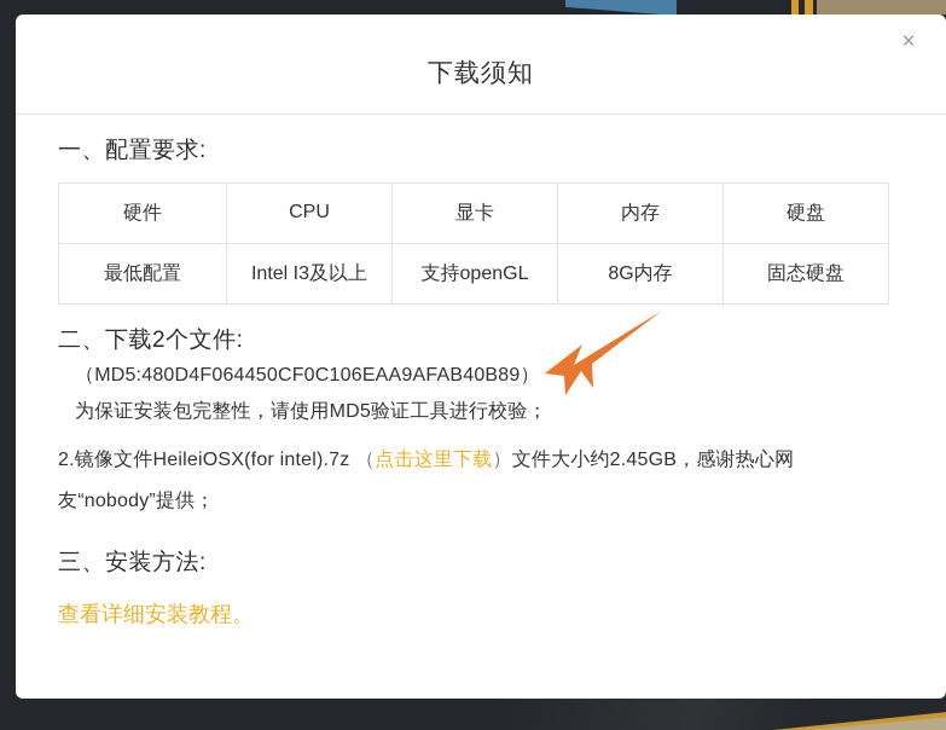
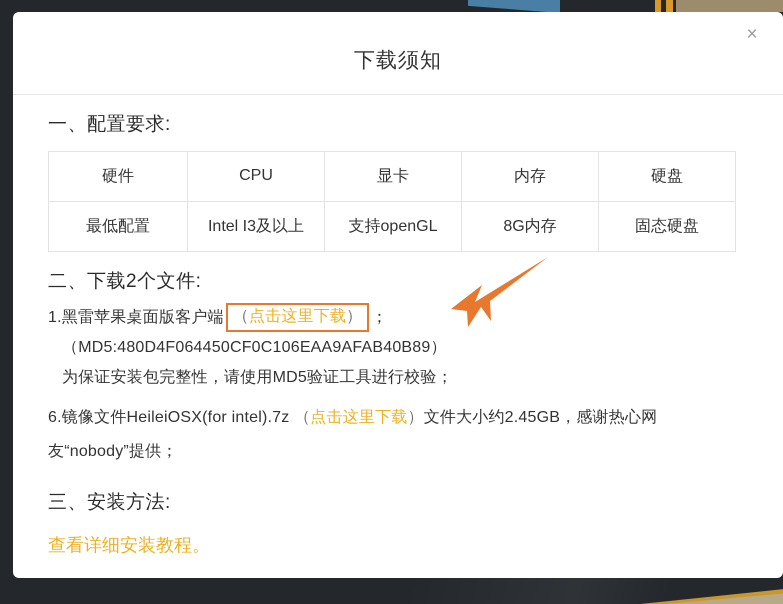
  下载须知
  ×
  一、配置要求:
  硬件	CPU	显卡	内存	硬盘
  最低配置	Intel I3及以上	支持openGL	8G内存	固态硬盘
  二、下载2个文件:
+ 1.黑雷苹果桌面版客户端 （点击这里下载） ；
  （MD5:480D4F064450CF0C106EAA9AFAB40B89）
  为保证安装包完整性，请使用MD5验证工具进行校验；
- 2.镜像文件HeileiOSX(for intel).7z （点击这里下载）文件大小约2.45GB，感谢热心网友“nobody”提供；
+ 6.镜像文件HeileiOSX(for intel).7z （点击这里下载）文件大小约2.45GB，感谢热心网友“nobody”提供；
  三、安装方法:
  查看详细安装教程。
